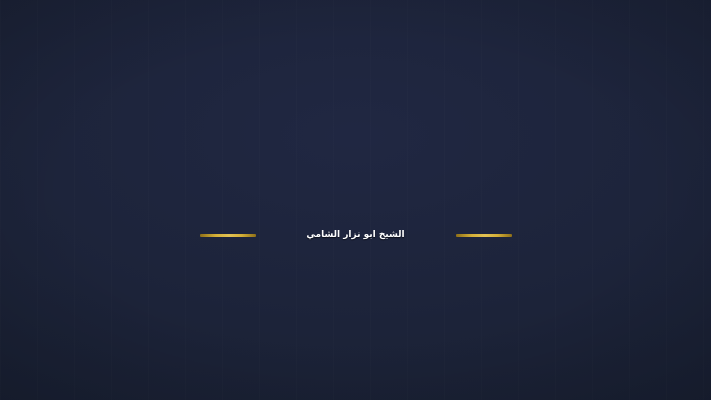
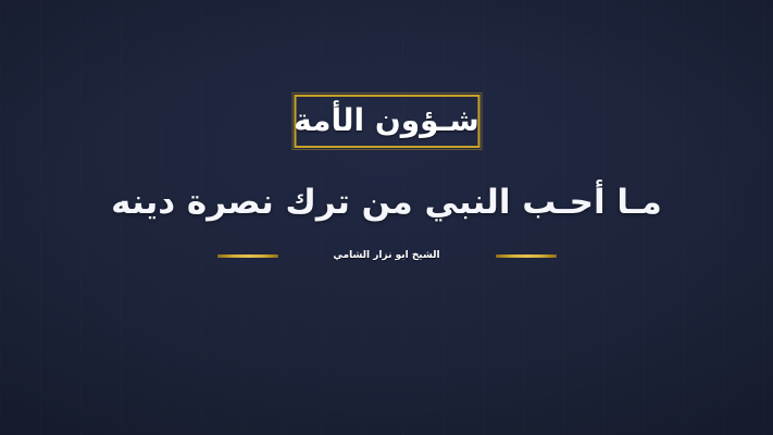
+ شـؤون الأمة
+ مـا أحـب النبي من ترك نصرة دينه
  الشيخ ابو نزار الشامي
